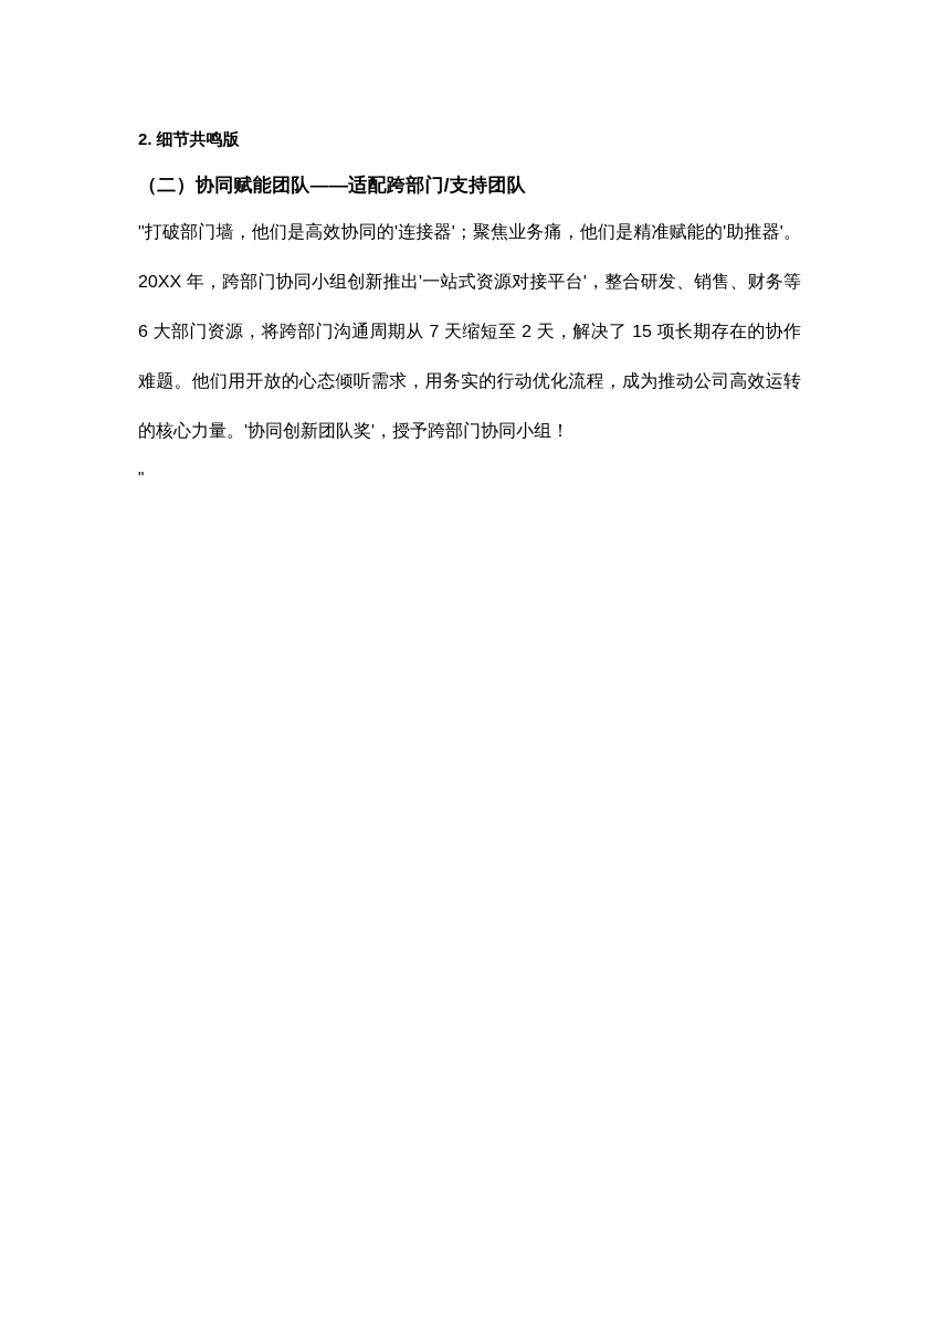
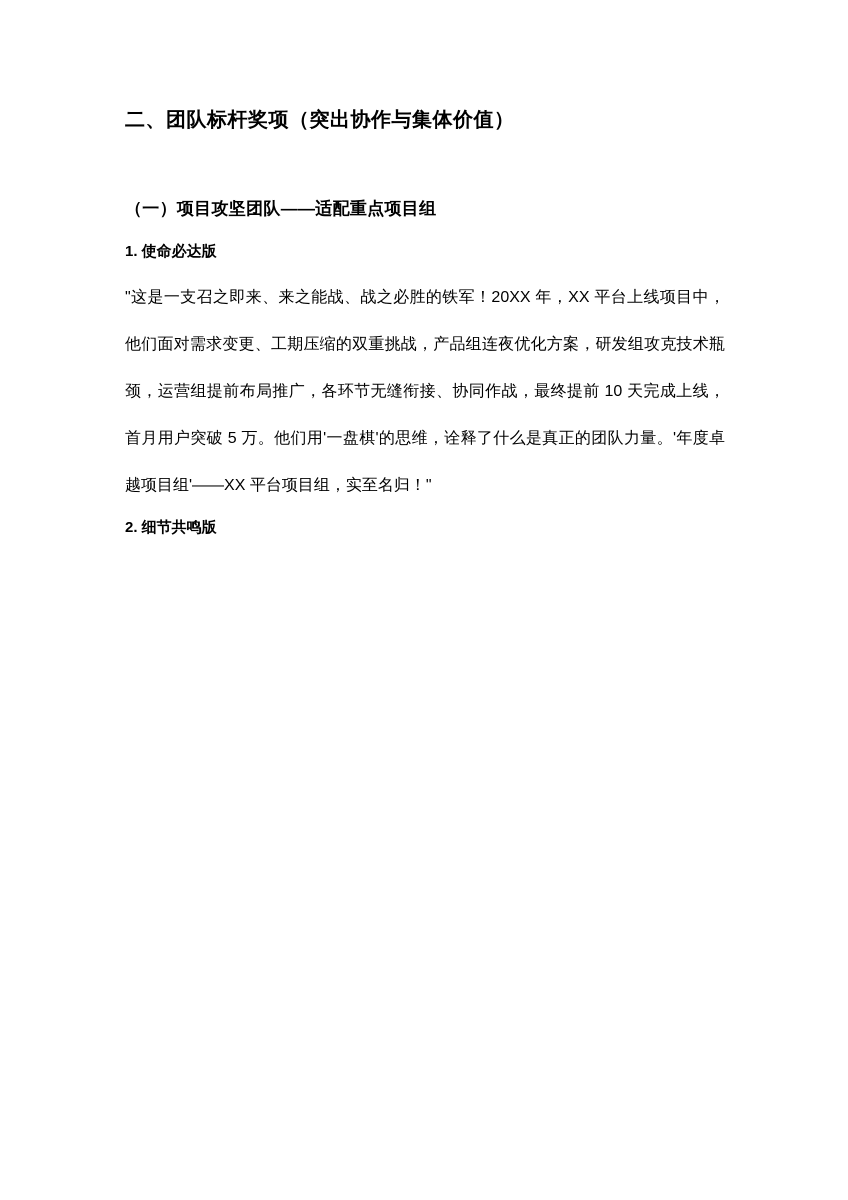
+ 二、团队标杆奖项（突出协作与集体价值）
+ （一）项目攻坚团队——适配重点项目组
+ 1. 使命必达版
+ "这是一支召之即来、来之能战、战之必胜的铁军！20XX 年，XX 平台上线项目中，他们面对需求变更、工期压缩的双重挑战，产品组连夜优化方案，研发组攻克技术瓶颈，运营组提前布局推广，各环节无缝衔接、协同作战，最终提前 10 天完成上线，首月用户突破 5 万。他们用'一盘棋'的思维，诠释了什么是真正的团队力量。'年度卓越项目组'——XX 平台项目组，实至名归！"
  2. 细节共鸣版
- （二）协同赋能团队——适配跨部门/支持团队
- "打破部门墙，他们是高效协同的'连接器'；聚焦业务痛，他们是精准赋能的'助推器'。20XX 年，跨部门协同小组创新推出'一站式资源对接平台'，整合研发、销售、财务等 6 大部门资源，将跨部门沟通周期从 7 天缩短至 2 天，解决了 15 项长期存在的协作难题。他们用开放的心态倾听需求，用务实的行动优化流程，成为推动公司高效运转的核心力量。'协同创新团队奖'，授予跨部门协同小组！
- "
